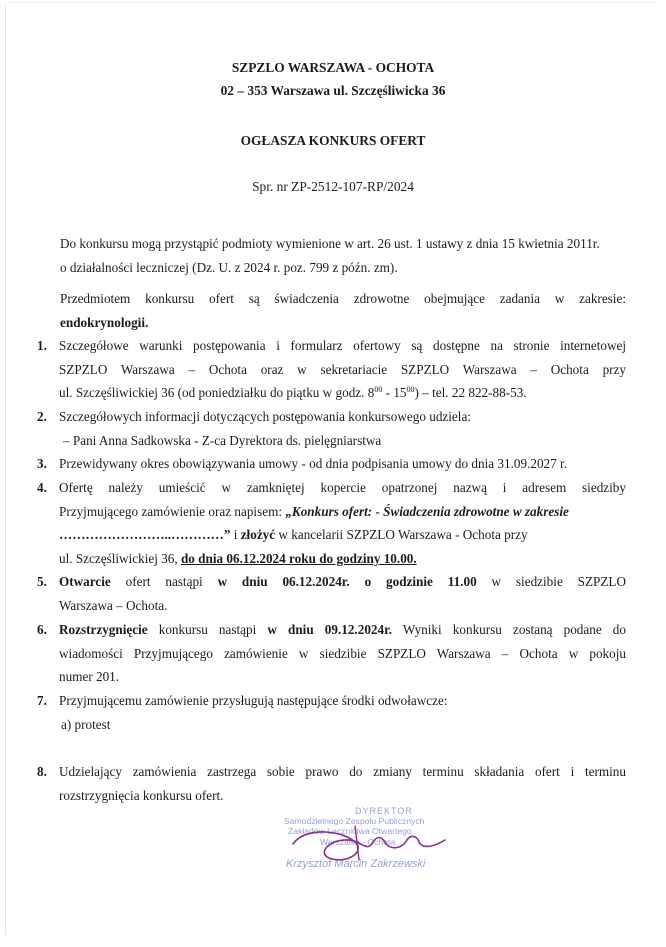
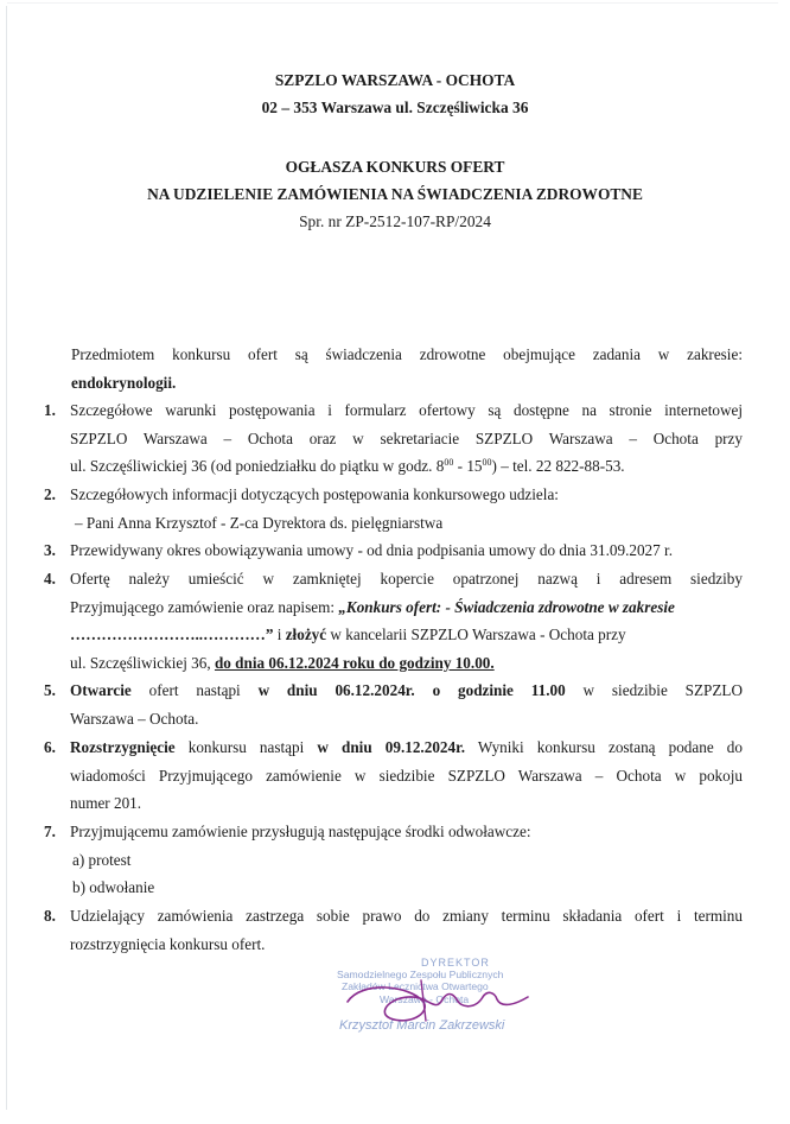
  SZPZLO WARSZAWA - OCHOTA
  02 – 353 Warszawa ul. Szczęśliwicka 36
  OGŁASZA KONKURS OFERT
+ NA UDZIELENIE ZAMÓWIENIA NA ŚWIADCZENIA ZDROWOTNE
  Spr. nr ZP-2512-107-RP/2024
- Do konkursu mogą przystąpić podmioty wymienione w art. 26 ust. 1 ustawy z dnia 15 kwietnia 2011r.
- o działalności leczniczej (Dz. U. z 2024 r. poz. 799 z późn. zm).
  Przedmiotem konkursu ofert są świadczenia zdrowotne obejmujące zadania w zakresie:
  endokrynologii.
  1.
  Szczegółowe warunki postępowania i formularz ofertowy są dostępne na stronie internetowej
  SZPZLO Warszawa – Ochota oraz w sekretariacie SZPZLO Warszawa – Ochota przy
  ul. Szczęśliwickiej 36 (od poniedziałku do piątku w godz. 800 - 1500) – tel. 22 822-88-53.
  2.
  Szczegółowych informacji dotyczących postępowania konkursowego udziela:
- – Pani Anna Sadkowska - Z-ca Dyrektora ds. pielęgniarstwa
+ – Pani Anna Krzysztof - Z-ca Dyrektora ds. pielęgniarstwa
  3.
  Przewidywany okres obowiązywania umowy - od dnia podpisania umowy do dnia 31.09.2027 r.
  4.
  Ofertę należy umieścić w zamkniętej kopercie opatrzonej nazwą i adresem siedziby
  Przyjmującego zamówienie oraz napisem: „Konkurs ofert: - Świadczenia zdrowotne w zakresie
  ……………………..…………” i złożyć w kancelarii SZPZLO Warszawa - Ochota przy
  ul. Szczęśliwickiej 36, do dnia 06.12.2024 roku do godziny 10.00.
  5.
  Otwarcie ofert nastąpi w dniu 06.12.2024r. o godzinie 11.00 w siedzibie SZPZLO
  Warszawa – Ochota.
  6.
  Rozstrzygnięcie konkursu nastąpi w dniu 09.12.2024r. Wyniki konkursu zostaną podane do
  wiadomości Przyjmującego zamówienie w siedzibie SZPZLO Warszawa – Ochota w pokoju
  numer 201.
  7.
  Przyjmującemu zamówienie przysługują następujące środki odwoławcze:
  a) protest
+ b) odwołanie
  8.
  Udzielający zamówienia zastrzega sobie prawo do zmiany terminu składania ofert i terminu
  rozstrzygnięcia konkursu ofert.
  DYREKTOR
  Samodzielnego Zespołu Publicznych
  Zakładów Lecznictwa Otwartego
  Waszaw - Ochta
  Krzysztof Marcin Zakrzewski
